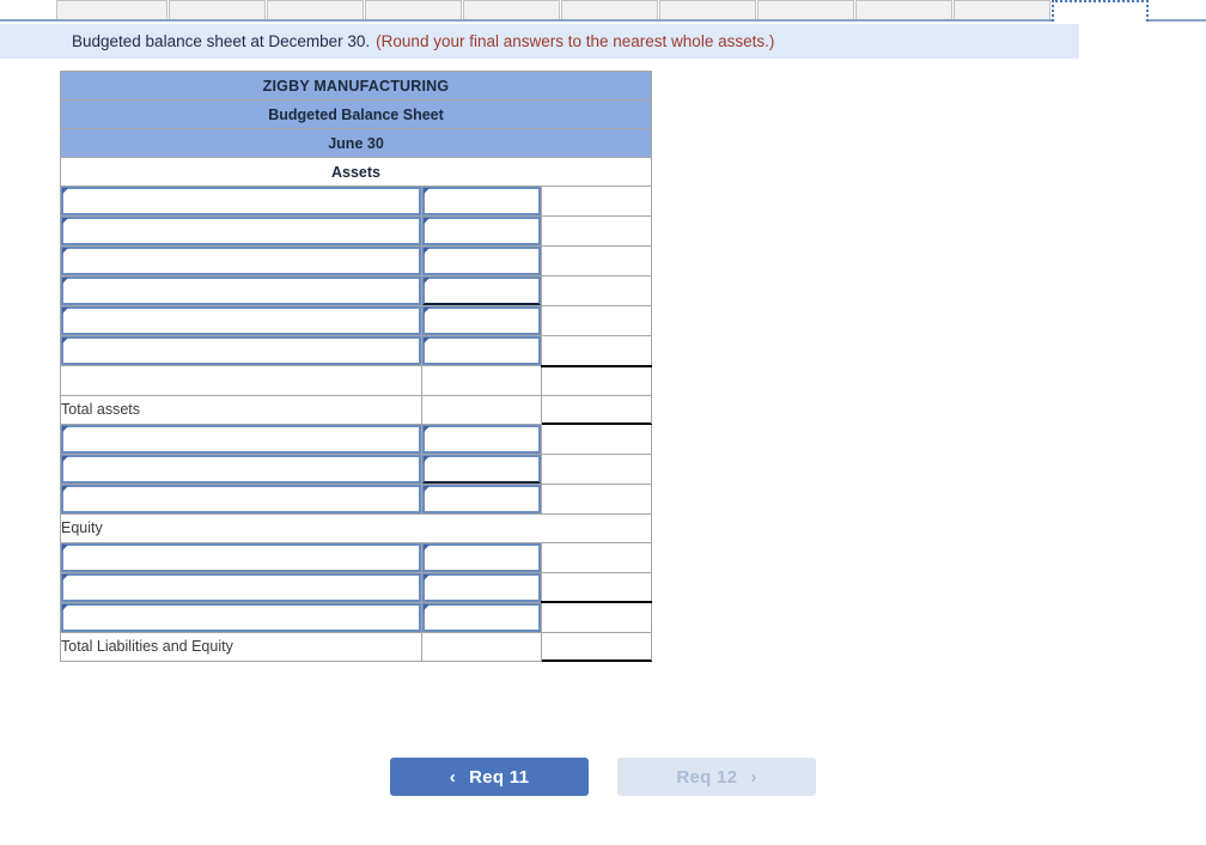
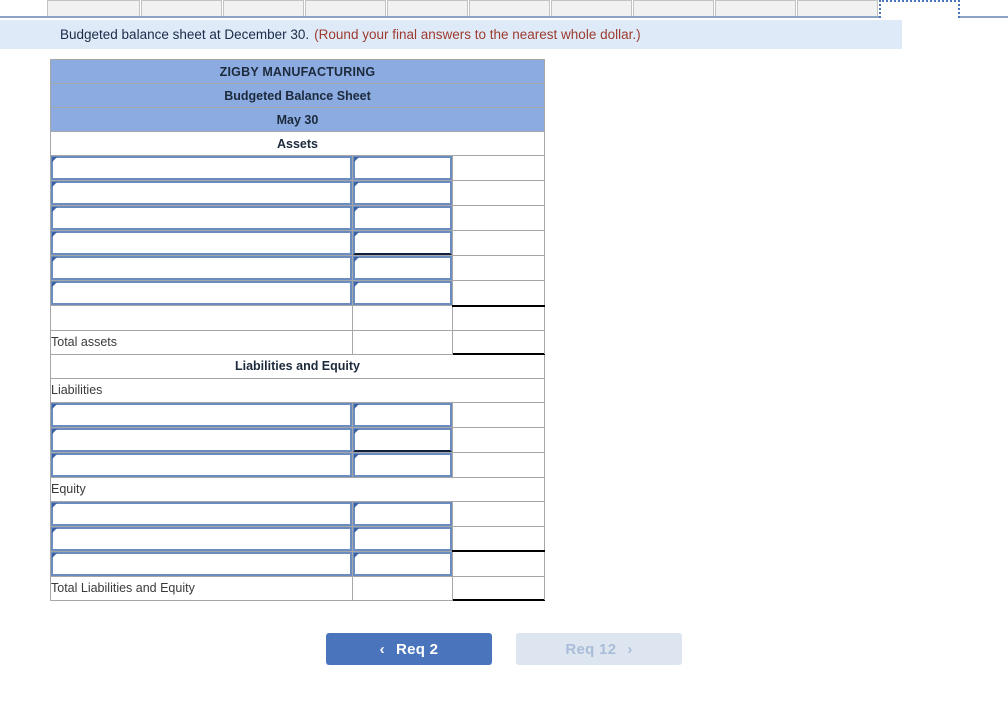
  Budgeted balance sheet at December 30.
- (Round your final answers to the nearest whole assets.)
+ (Round your final answers to the nearest whole dollar.)
  ZIGBY MANUFACTURING
  Budgeted Balance Sheet
- June 30
+ May 30
  Assets
  Total assets
+ Liabilities and Equity
+ Liabilities
  Equity
  Total Liabilities and Equity
  ‹
- Req 11
+ Req 2
  Req 12
  ›
